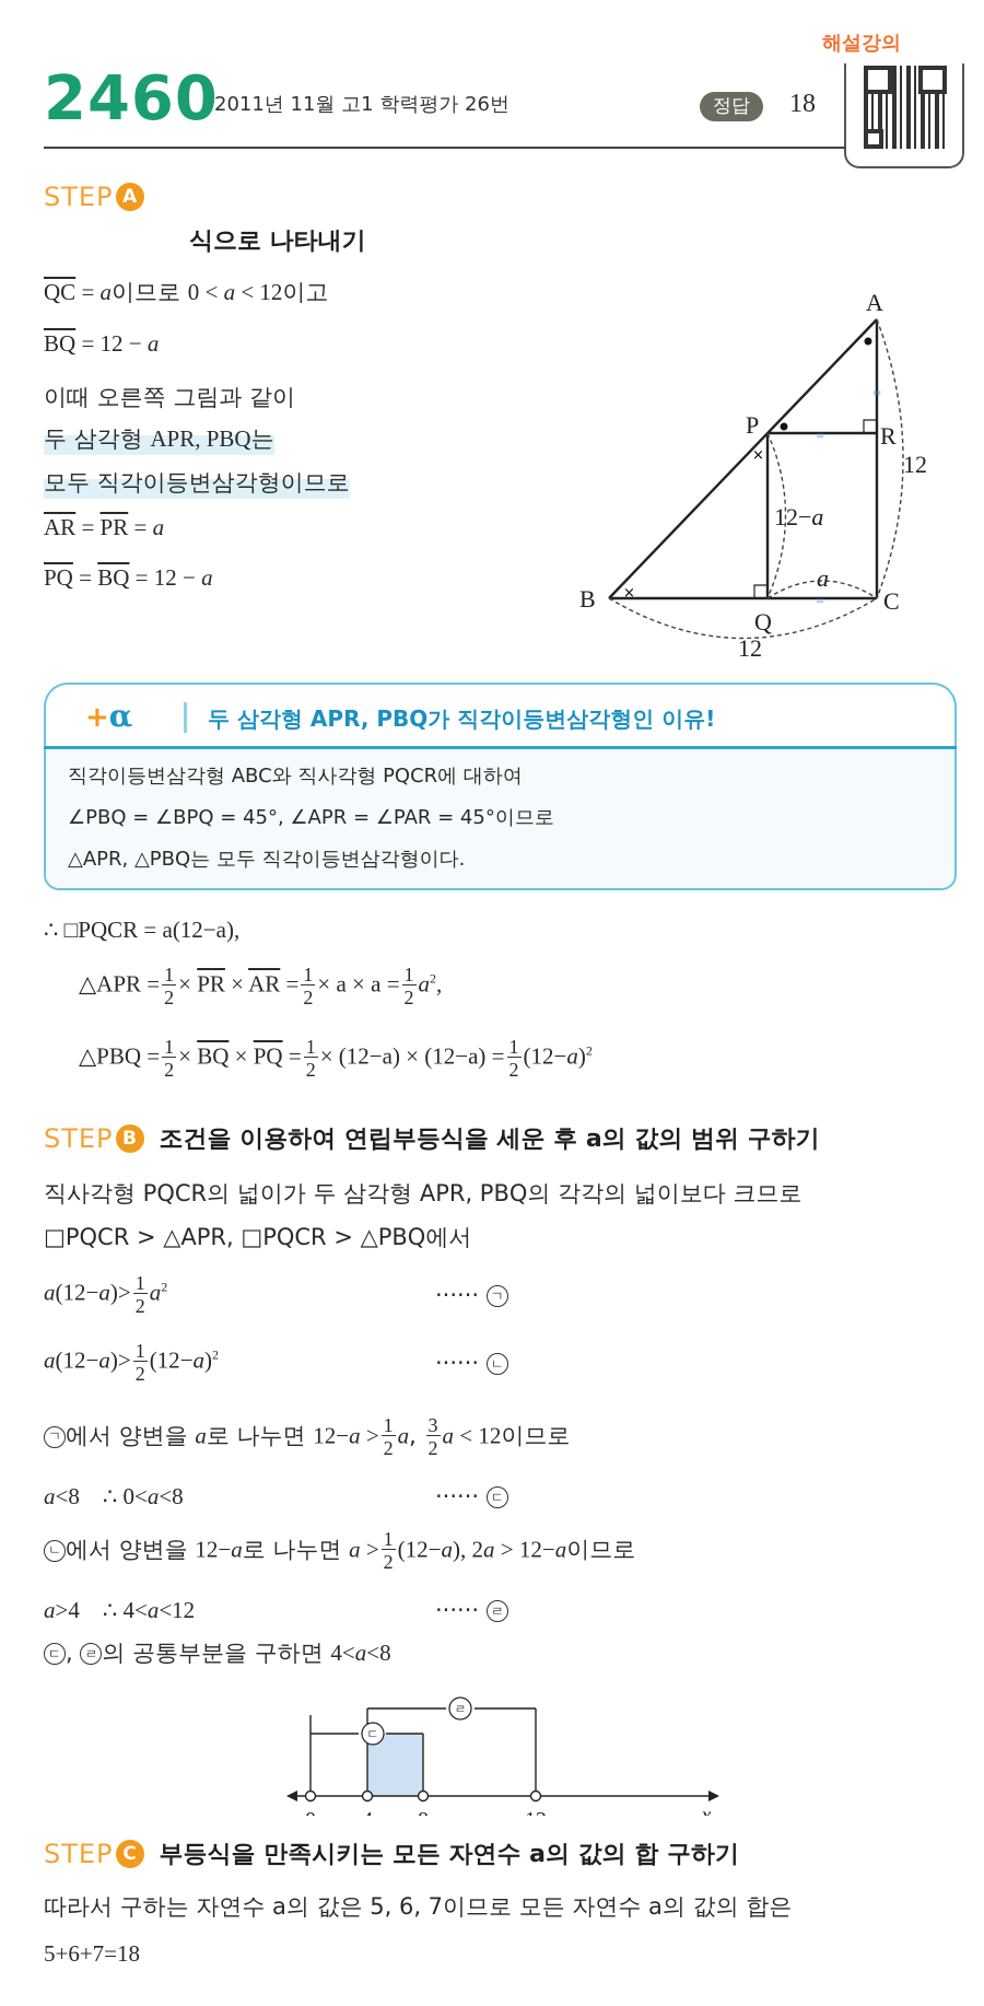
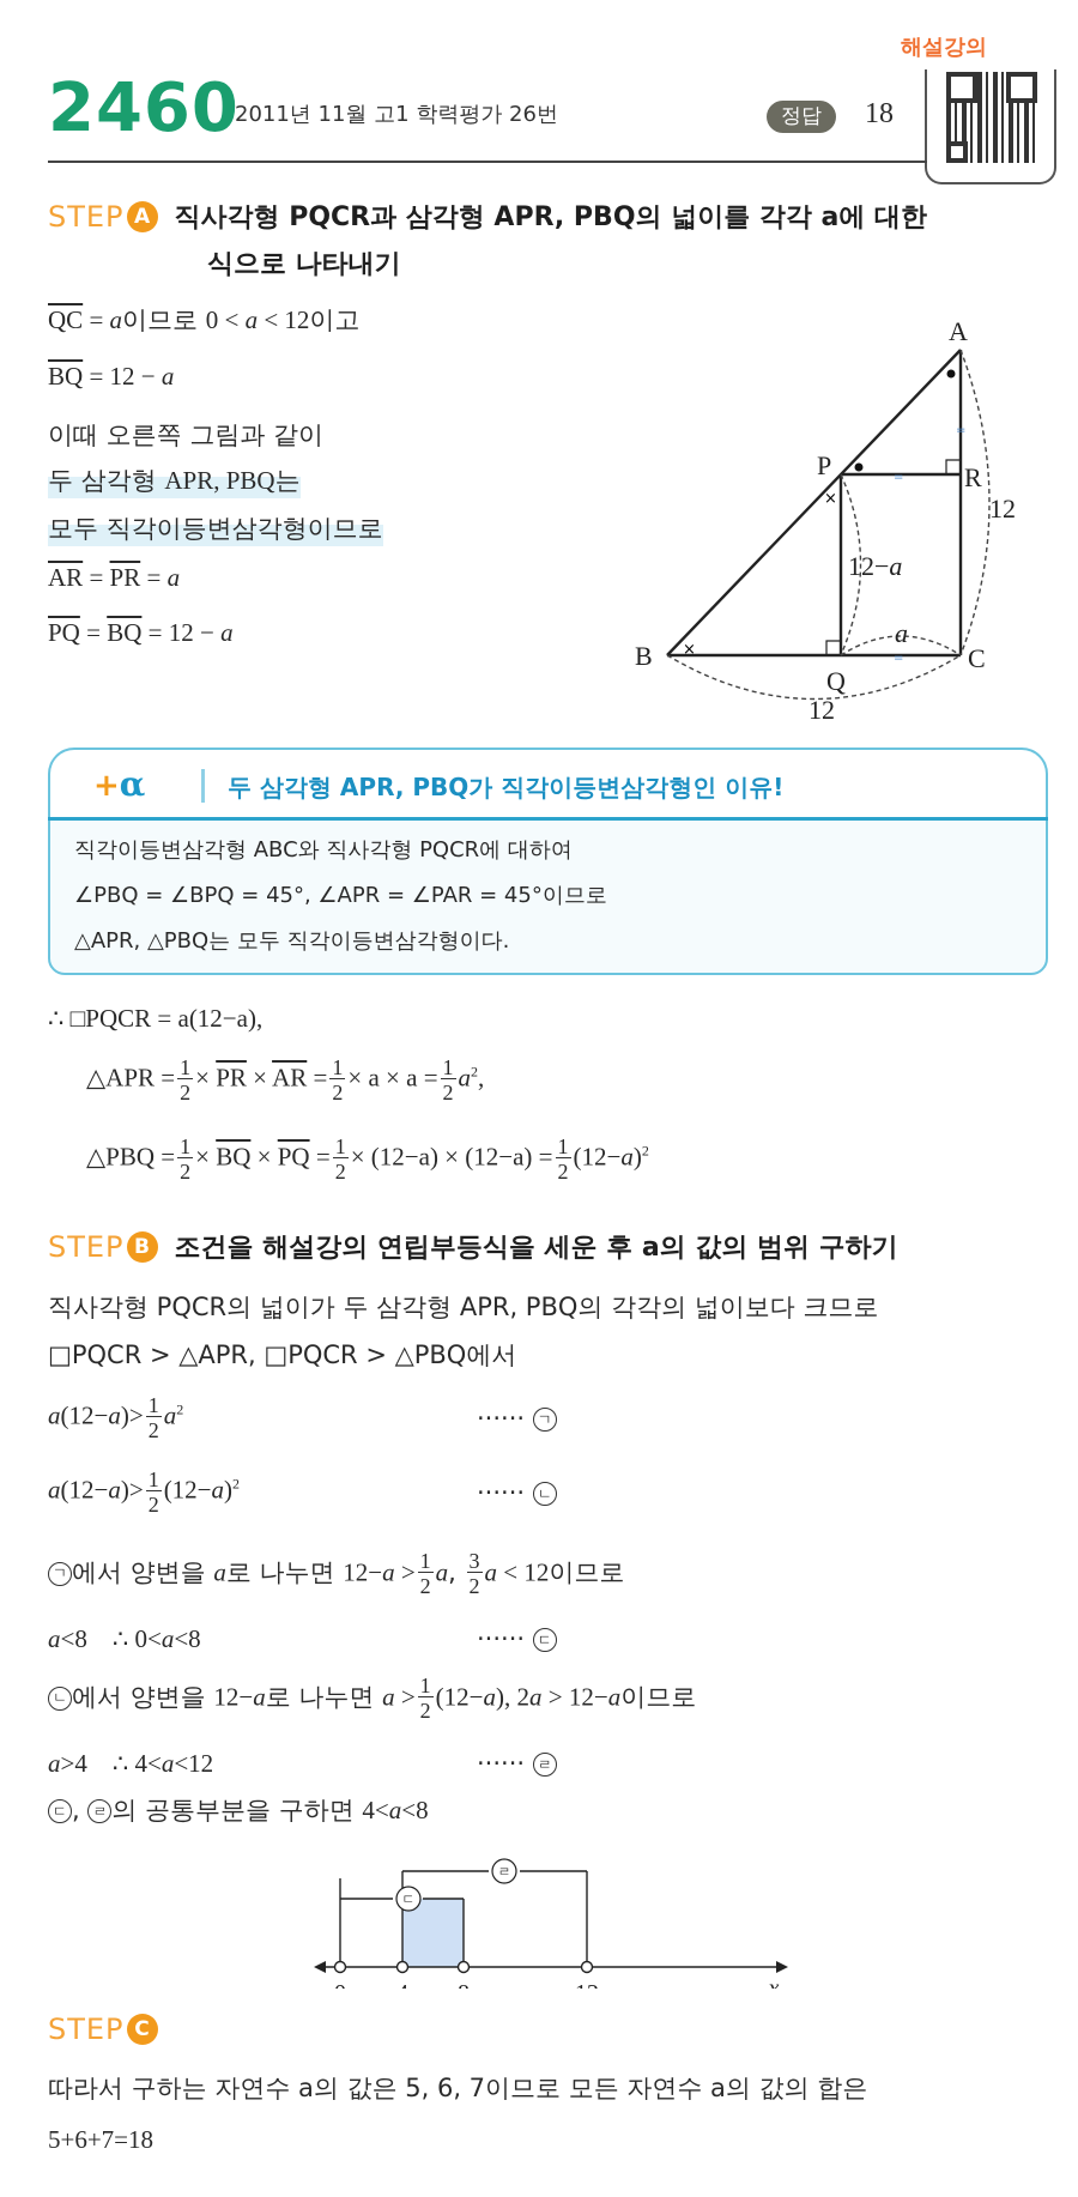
  2460
  2011년 11월 고1 학력평가 26번
  정답
  18
  해설강의
  STEP
  A
+ 직사각형 PQCR과 삼각형 APR, PBQ의 넓이를 각각 a에 대한
  식으로 나타내기
  QC = a이므로 0 < a < 12이고
  BQ = 12 − a
  이때 오른쪽 그림과 같이
  두 삼각형 APR, PBQ는
  모두 직각이등변삼각형이므로
  AR = PR = a
  PQ = BQ = 12 − a
  ×
  ×
  =
  =
  =
  A
  B
  C
  P
  Q
  R
  12
  12
  12−a
  a
  +α
  두 삼각형 APR, PBQ가 직각이등변삼각형인 이유!
  직각이등변삼각형 ABC와 직사각형 PQCR에 대하여
  ∠PBQ = ∠BPQ = 45°, ∠APR = ∠PAR = 45°이므로
  △APR, △PBQ는 모두 직각이등변삼각형이다.
  ∴ □PQCR = a(12−a),
  △APR =
  1
  2
  × PR × AR =
  1
  2
  × a × a =
  1
  2
  a2,
  △PBQ =
  1
  2
  × BQ × PQ =
  1
  2
  × (12−a) × (12−a) =
  1
  2
  (12−a)2
  STEP
  B
- 조건을 이용하여 연립부등식을 세운 후 a의 값의 범위 구하기
+ 조건을 해설강의 연립부등식을 세운 후 a의 값의 범위 구하기
  직사각형 PQCR의 넓이가 두 삼각형 APR, PBQ의 각각의 넓이보다 크므로
  □PQCR > △APR, □PQCR > △PBQ에서
  a(12−a)>
  1
  2
  a2
  ······ ㄱ
  a(12−a)>
  1
  2
  (12−a)2
  ······ ㄴ
  ㄱ 에서 양변을 a로 나누면 12−a >
  1
  2
  a,
  3
  2
  a < 12이므로
  a<8 ∴ 0<a<8
  ······ ㄷ
  ㄴ 에서 양변을 12−a로 나누면 a >
  1
  2
  (12−a), 2a > 12−a이므로
  a>4 ∴ 4<a<12
  ······ ㄹ
  ㄷ , ㄹ 의 공통부분을 구하면 4<a<8
  ㄷ
  ㄹ
  STEP
  C
- 부등식을 만족시키는 모든 자연수 a의 값의 합 구하기
  따라서 구하는 자연수 a의 값은 5, 6, 7이므로 모든 자연수 a의 값의 합은
  5+6+7=18
